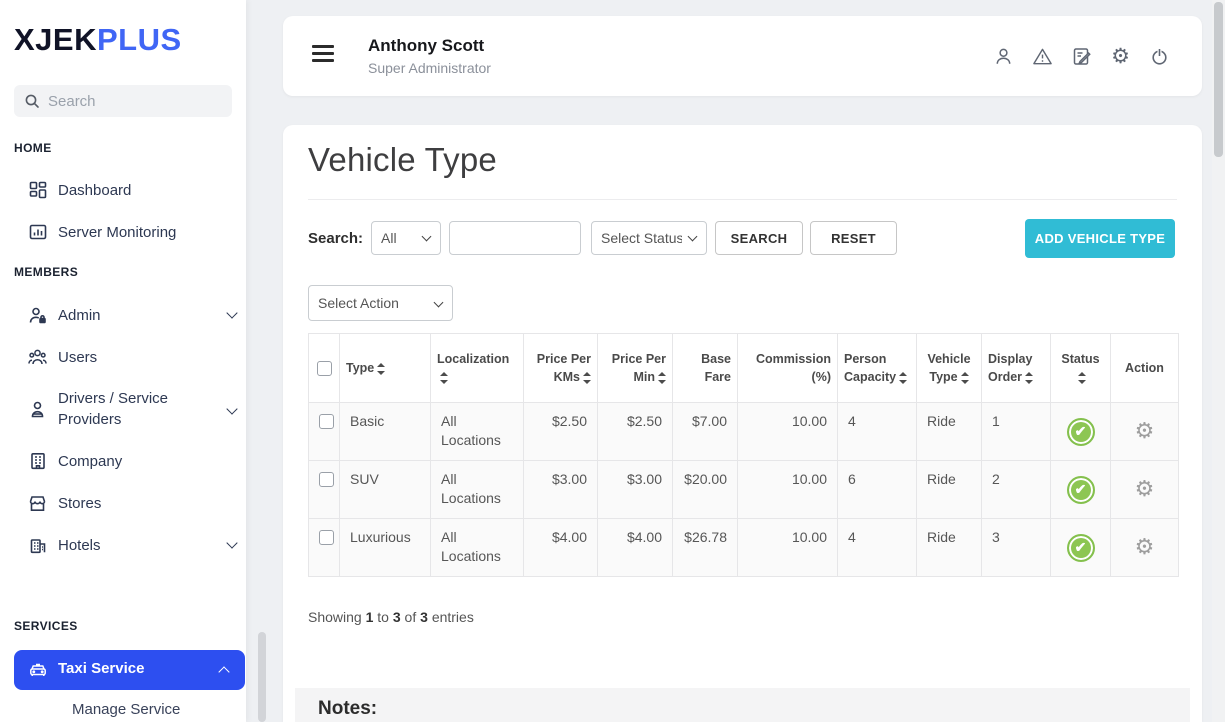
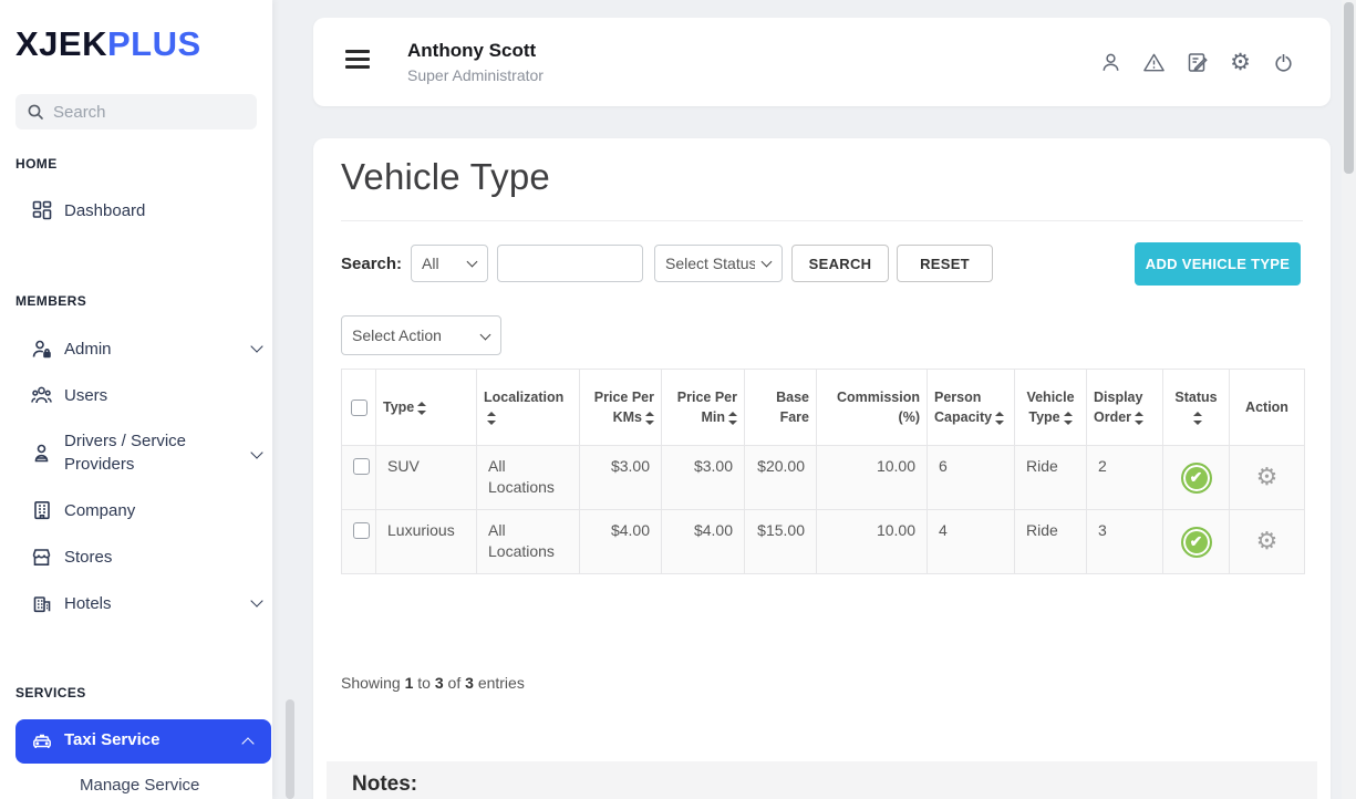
  XJEKPLUS
  Search
  HOME
  Dashboard
- Server Monitoring
  MEMBERS
  Admin
  Users
  Drivers / Service
  Providers
  Company
  Stores
  Hotels
  SERVICES
  Taxi Service
  Manage Service
  Anthony Scott
  Super Administrator
  ⚙
  Vehicle Type
  Search:
  All
  Select Status
  SEARCH
  RESET
  ADD VEHICLE TYPE
  Select Action
  	Type	Localization	Price Per KMs	Price Per Min	Base Fare	Commission (%)	Person Capacity	Vehicle Type	Display Order	Status	Action
- 	Basic	All Locations	$2.50	$2.50	$7.00	10.00	4	Ride	1	✔	⚙
  	SUV	All Locations	$3.00	$3.00	$20.00	10.00	6	Ride	2	✔	⚙
- 	Luxurious	All Locations	$4.00	$4.00	$26.78	10.00	4	Ride	3	✔	⚙
+ 	Luxurious	All Locations	$4.00	$4.00	$15.00	10.00	4	Ride	3	✔	⚙
  Showing 1 to 3 of 3 entries
  Notes:
